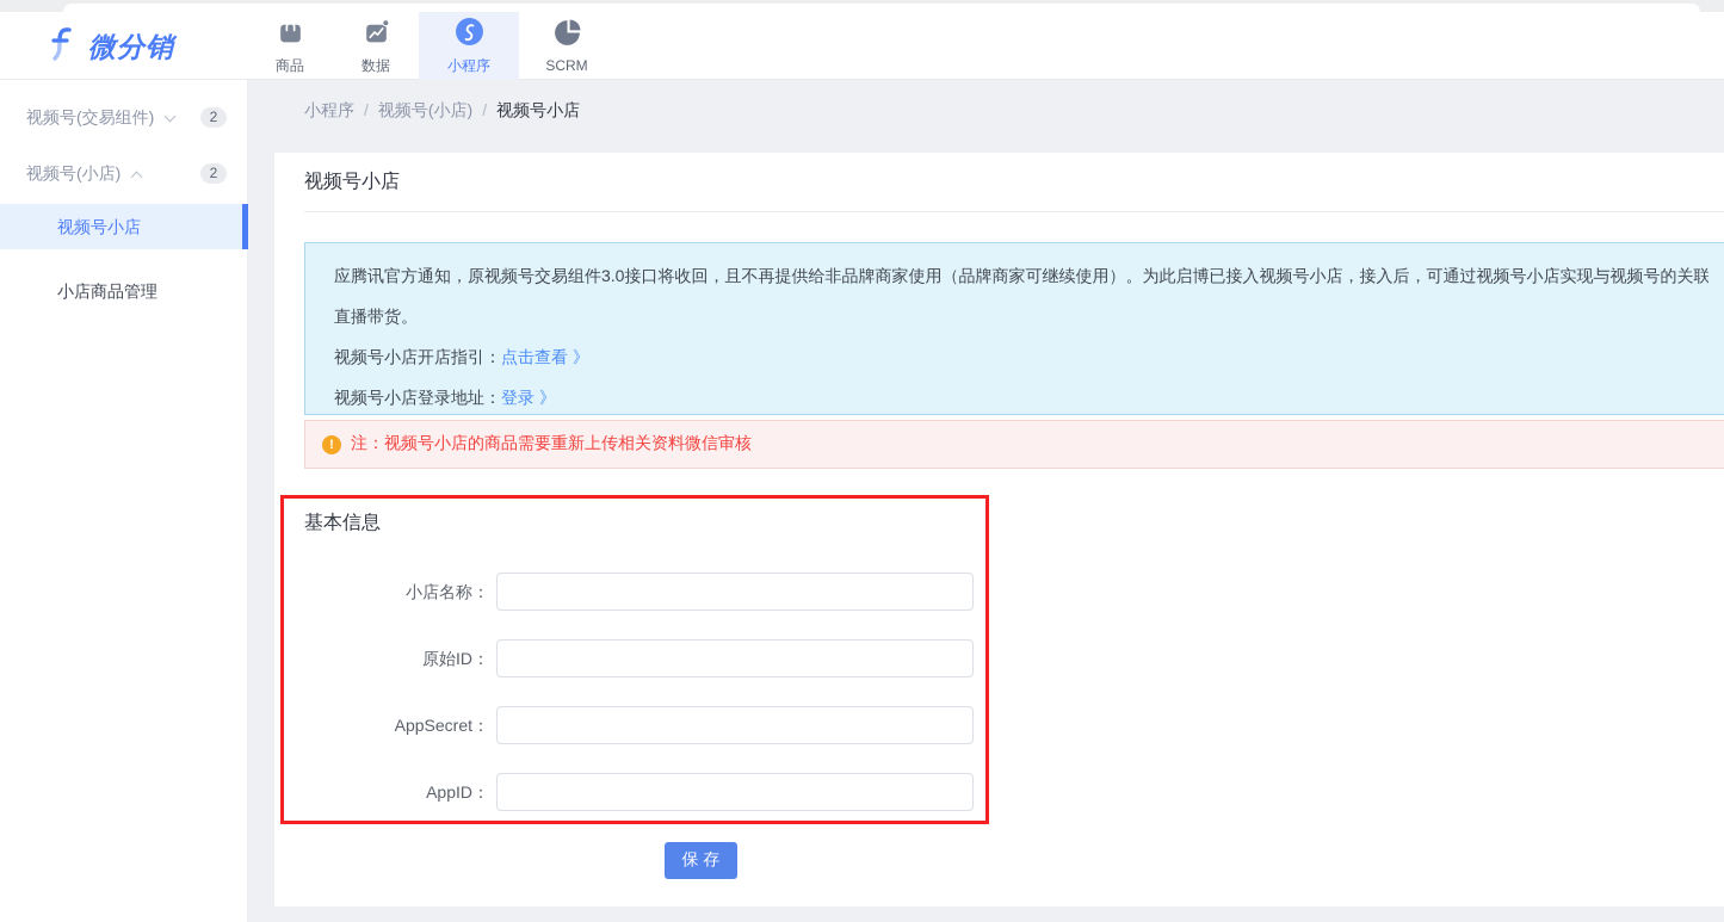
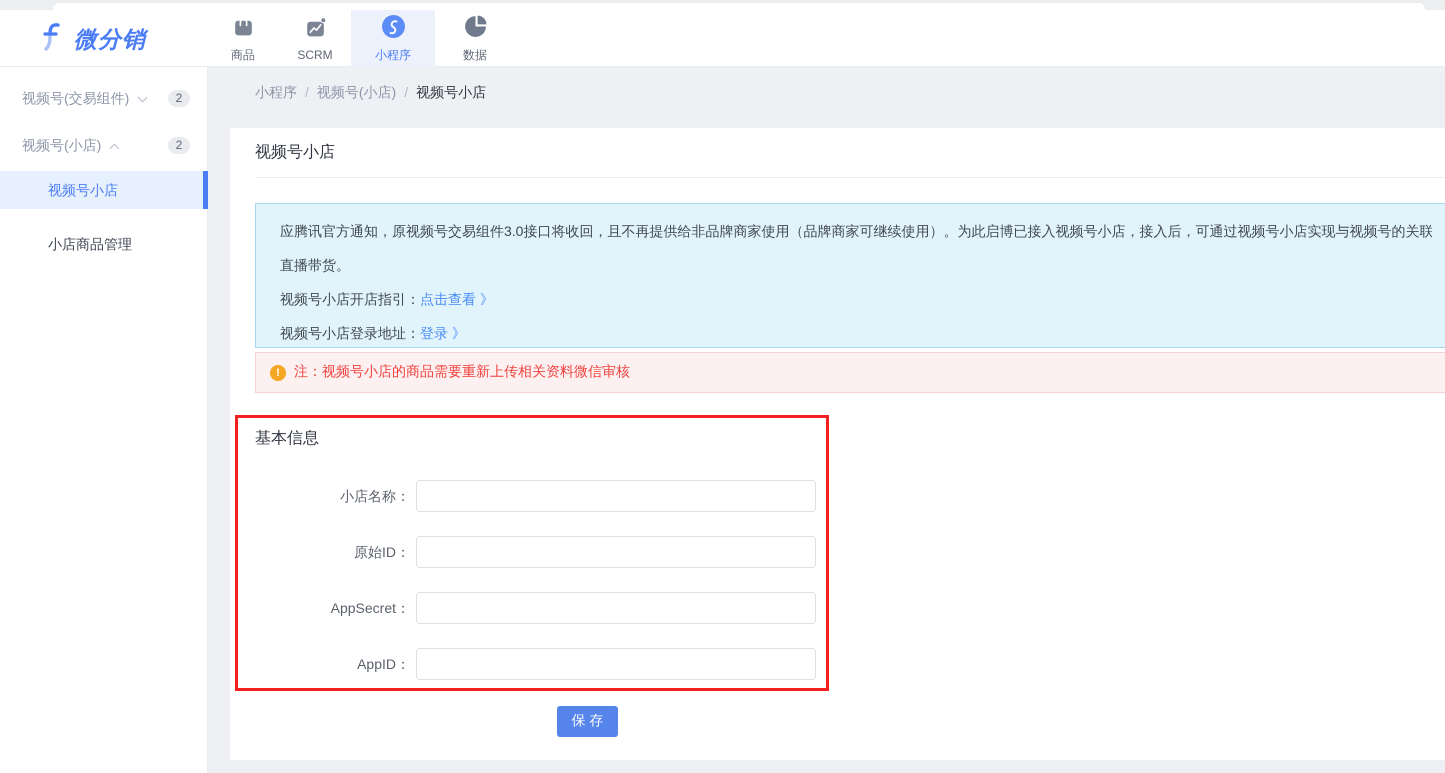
  微分销
  商品
- 数据
+ SCRM
  小程序
- SCRM
+ 数据
  视频号(交易组件)
  2
  视频号(小店)
  2
  视频号小店
  小店商品管理
  小程序 / 视频号(小店) / 视频号小店
  视频号小店
  应腾讯官方通知，原视频号交易组件3.0接口将收回，且不再提供给非品牌商家使用（品牌商家可继续使用）。为此启博已接入视频号小店，接入后，可通过视频号小店实现与视频号的关联
  直播带货。
  视频号小店开店指引：点击查看 》
  视频号小店登录地址：登录 》
  !
  注：视频号小店的商品需要重新上传相关资料微信审核
  基本信息
  小店名称：
  原始ID：
  AppSecret：
  AppID：
  保 存
